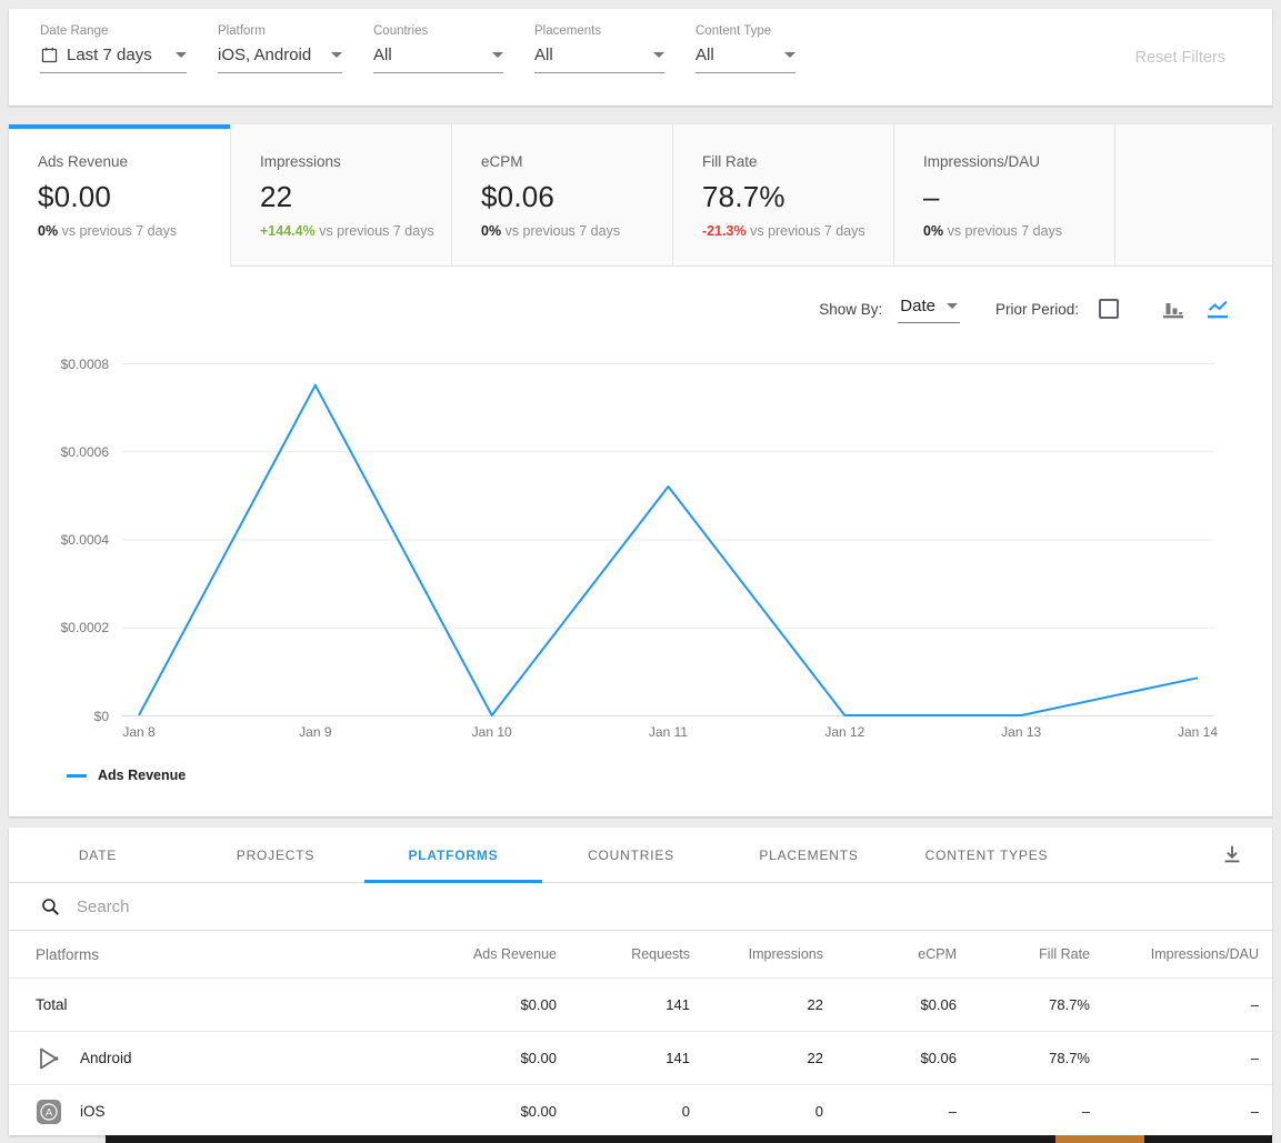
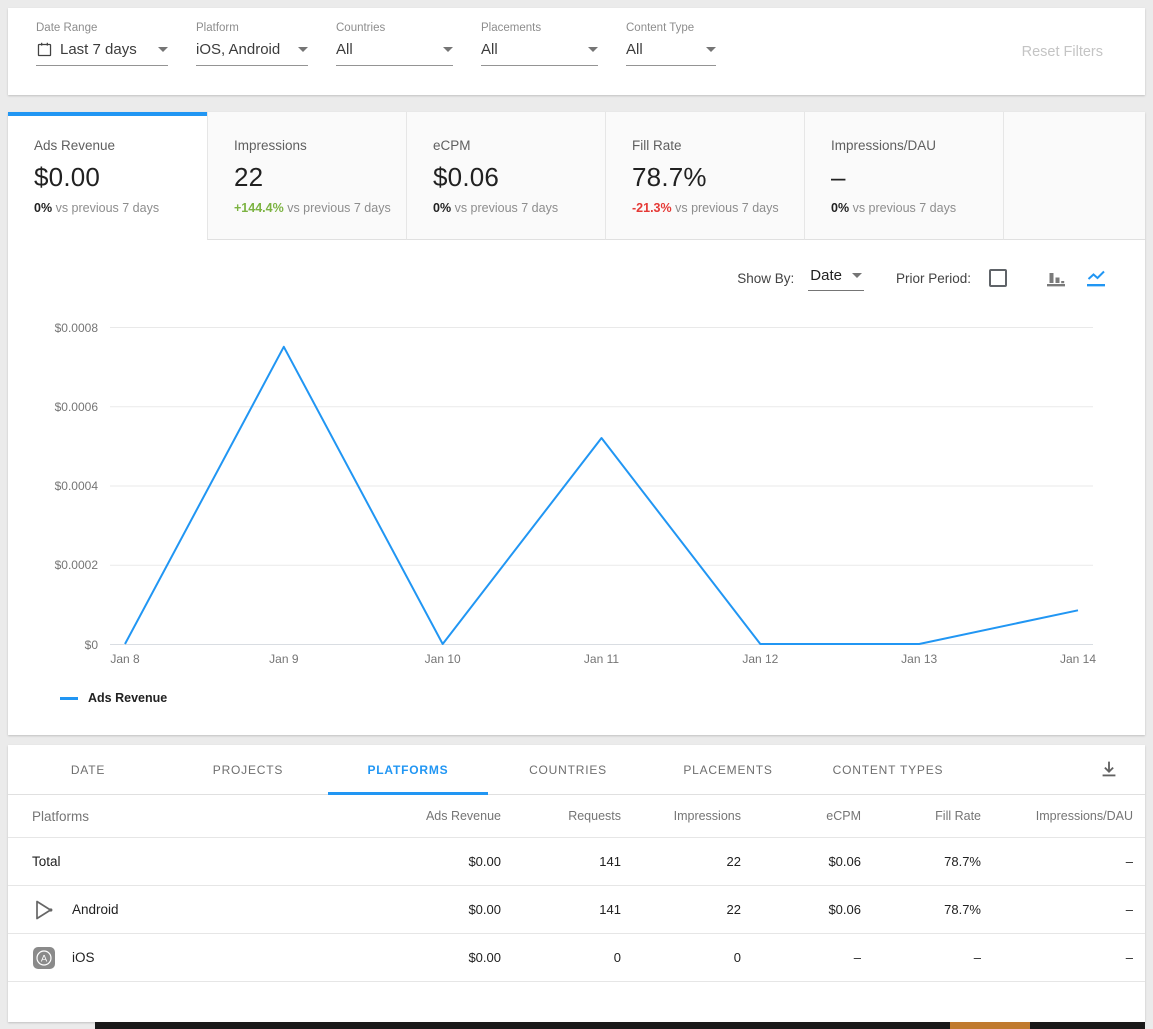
  Date Range
  Last 7 days
  Platform
  iOS, Android
  Countries
  All
  Placements
  All
  Content Type
  All
  Reset Filters
  Ads Revenue
  $0.00
  0% vs previous 7 days
  Impressions
  22
  +144.4% vs previous 7 days
  eCPM
  $0.06
  0% vs previous 7 days
  Fill Rate
  78.7%
  -21.3% vs previous 7 days
  Impressions/DAU
  –
  0% vs previous 7 days
  Show By:
  Date
  Prior Period:
  $0.0008
  $0.0006
  $0.0004
  $0.0002
  $0
  Jan 8
  Jan 9
  Jan 10
  Jan 11
  Jan 12
  Jan 13
  Jan 14
  Ads Revenue
  DATE
  PROJECTS
  PLATFORMS
  COUNTRIES
  PLACEMENTS
  CONTENT TYPES
- Search
  Platforms
  Ads Revenue
  Requests
  Impressions
  eCPM
  Fill Rate
  Impressions/DAU
  Total
  $0.00
  141
  22
  $0.06
  78.7%
  –
  Android
  $0.00
  141
  22
  $0.06
  78.7%
  –
  A
  iOS
  $0.00
  0
  0
  –
  –
  –
